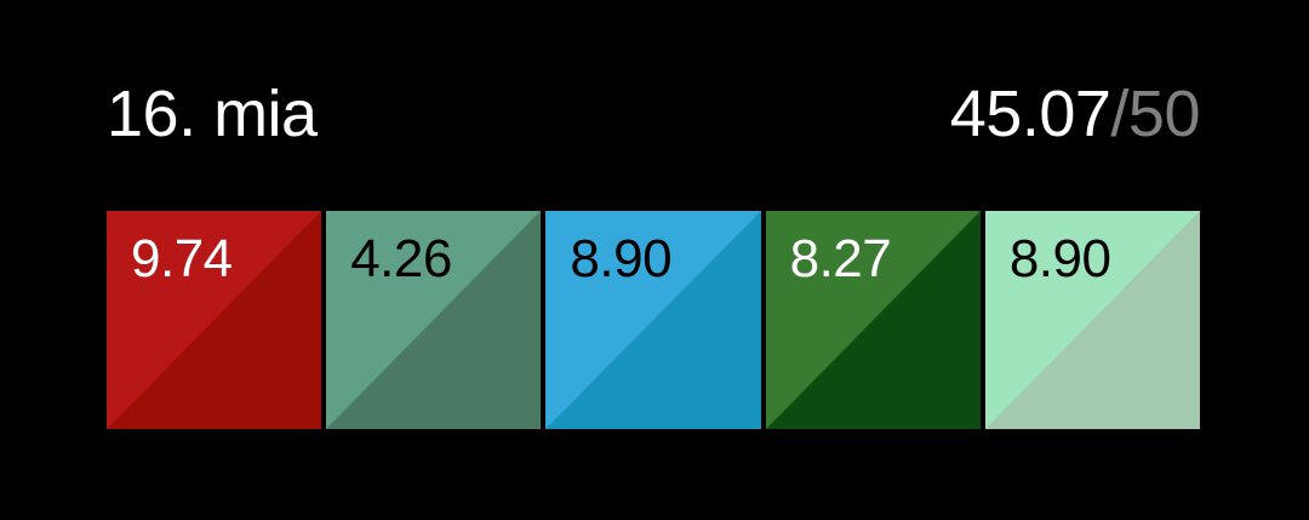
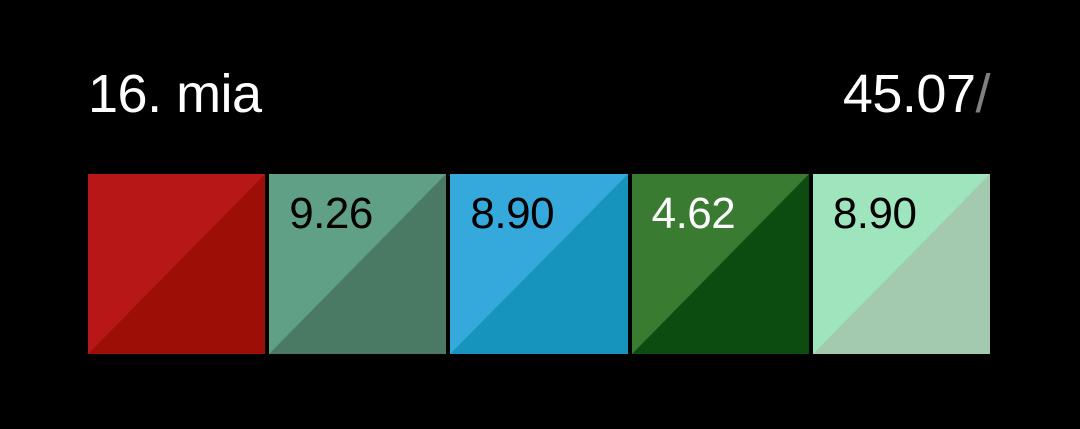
  16. mia
  45.07
  /
- 50
- 9.74
- 4.26
+ 9.26
  8.90
- 8.27
+ 4.62
  8.90
